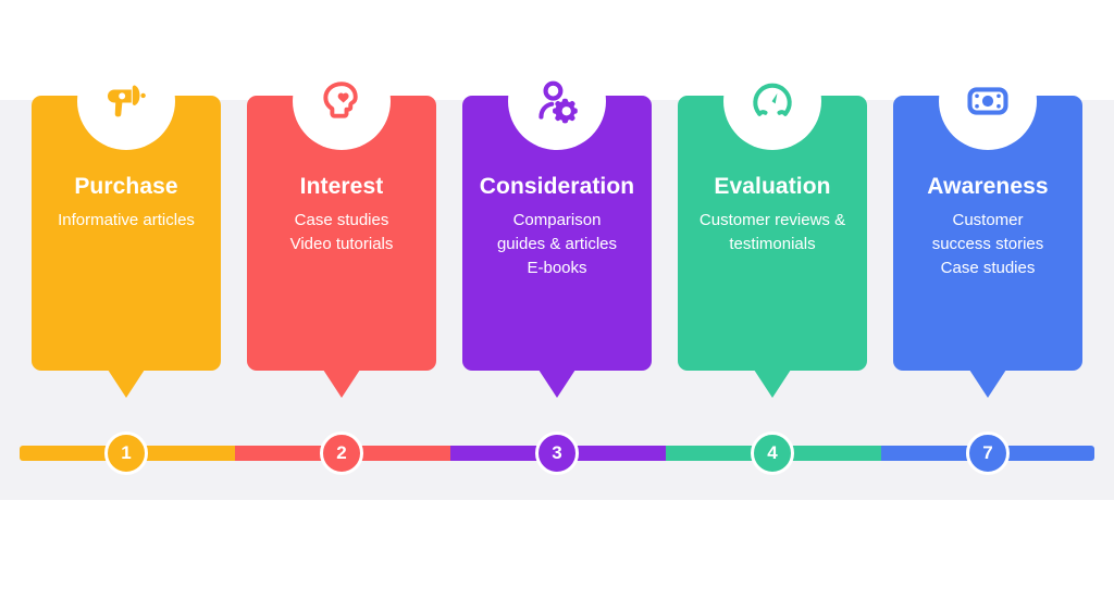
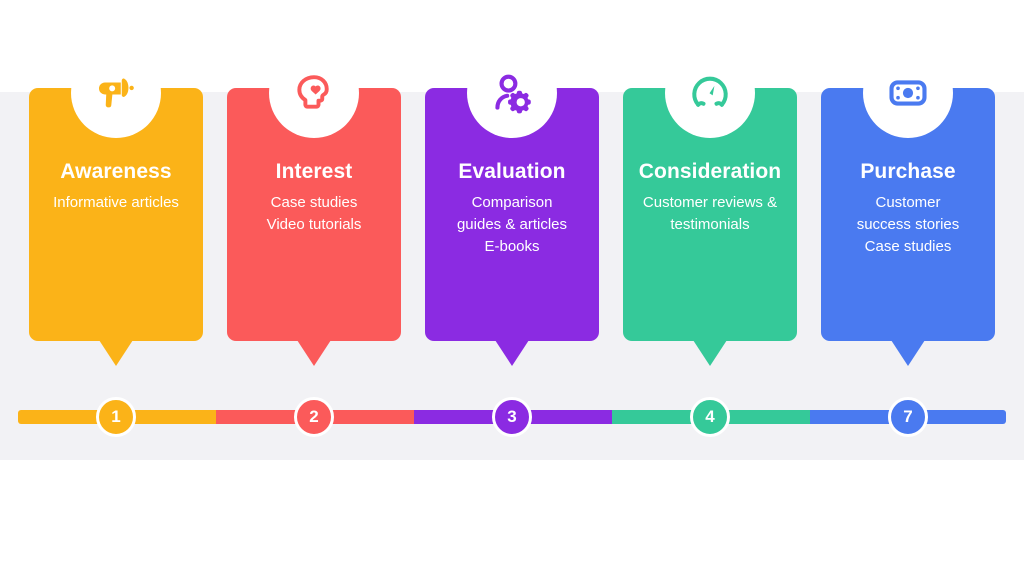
- Purchase
+ Awareness
  Informative articles
  Interest
  Case studies
  Video tutorials
- Consideration
+ Evaluation
  Comparison
  guides & articles
  E-books
- Evaluation
+ Consideration
  Customer reviews &
  testimonials
- Awareness
+ Purchase
  Customer
  success stories
  Case studies
  1
  2
  3
  4
  7
